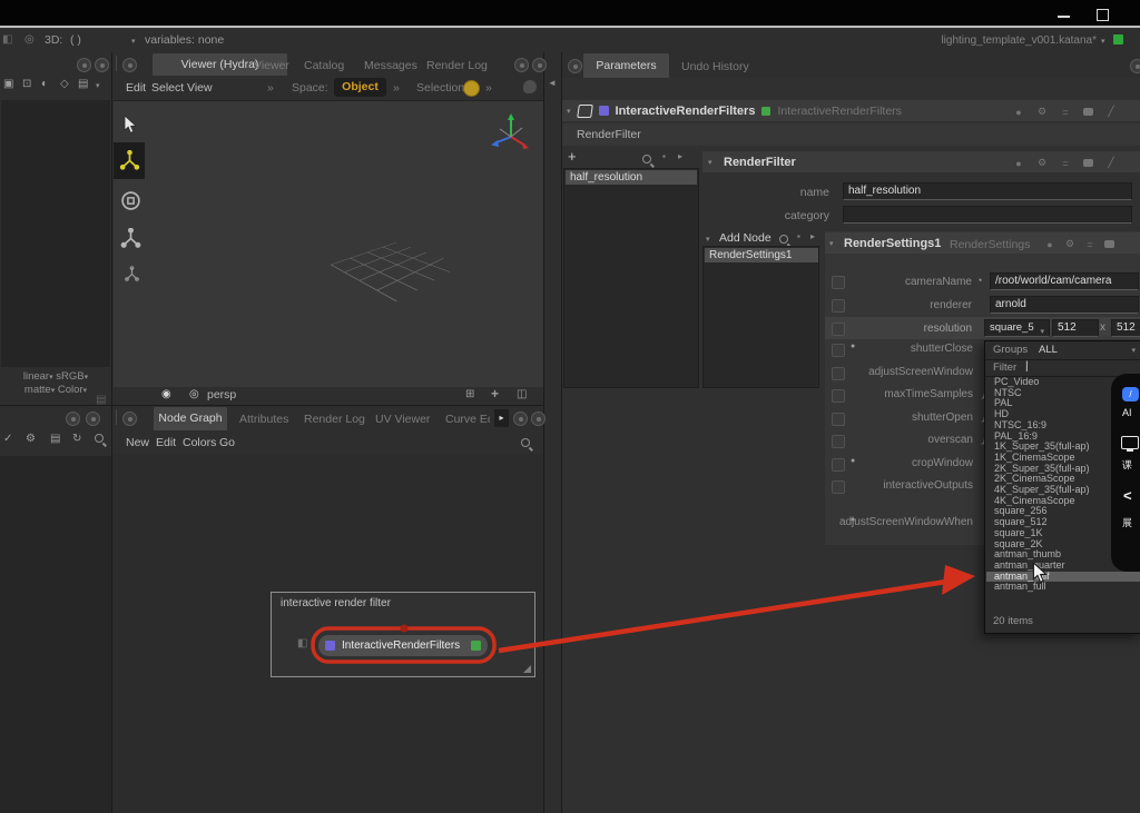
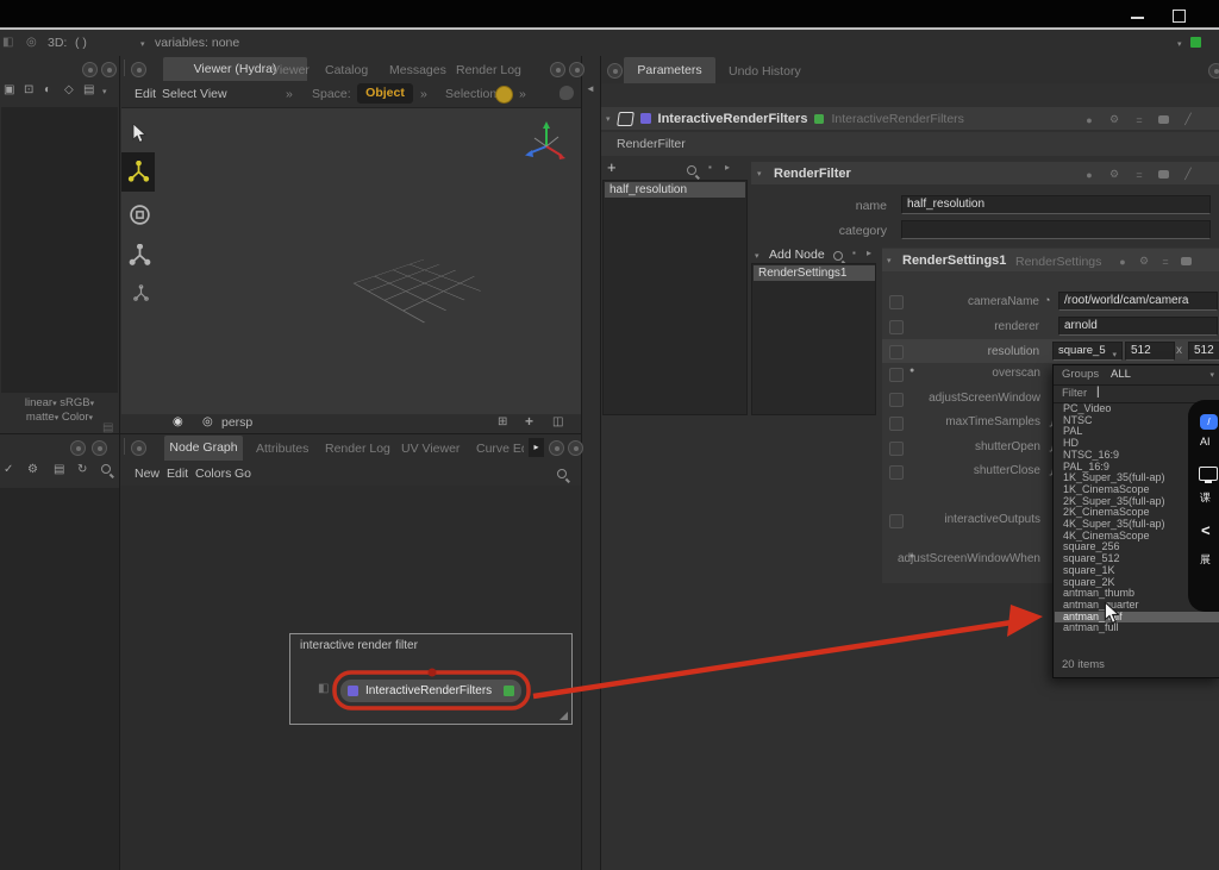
  ◧
  ◎
  3D:
  ( )
  variables: none
- lighting_template_v001.katana*
  ▣
  ⊡
  ◐
  ◇
  ▤
  linear sRGB
  matte Color
  ▤
  Viewer (Hydra)
  Viewer
  Catalog
  Messages
  Render Log
  Edit
  Select
  View
  »
  Space:
  Object
  »
  Selection
  »
  ◉
  ◎
  persp
  ⊞
  +
  ◫
  ✓
  ⚙
  ▤
  ↻
  Node Graph
  Attributes
  Render Log
  UV Viewer
  Curve E
  ▸
  New
  Edit
  Colors
  Go
  interactive render filter
  ◧
  InteractiveRenderFilters
  ◄
  Parameters
  Undo History
  InteractiveRenderFilters
  InteractiveRenderFilters
  ●
  ⚙
  =
  ╱
  RenderFilter
  +
  ▪
  ▸
  half_resolution
  RenderFilter
  ●
  ⚙
  =
  ╱
  name
  half_resolution
  category
  Add Node
  ▪
  ▸
  RenderSettings1
  RenderSettings1
  RenderSettings
  ●
  ⚙
  =
  cameraName
  ◔
  /root/world/cam/camera
  renderer
  arnold
  resolution
  square_5
  512
  x
  512
- shutterClose
+ overscan
  adjustScreenWindow
  maxTimeSamples
  shutterOpen
- overscan
+ shutterClose
- cropWindow
  interactiveOutputs
  adjustScreenWindowWhen
  Groups
  ALL
  Filter
  |
  PC_Video
  NTSC
  PAL
  HD
  NTSC_16:9
  PAL_16:9
  1K_Super_35(full-ap)
  1K_CinemaScope
  2K_Super_35(full-ap)
  2K_CinemaScope
  4K_Super_35(full-ap)
  4K_CinemaScope
  square_256
  square_512
  square_1K
  square_2K
  antman_thumb
  antman_uarter
  antman_lf
  antman_full
  20 items
  /
  AI
  课
  <
  展
